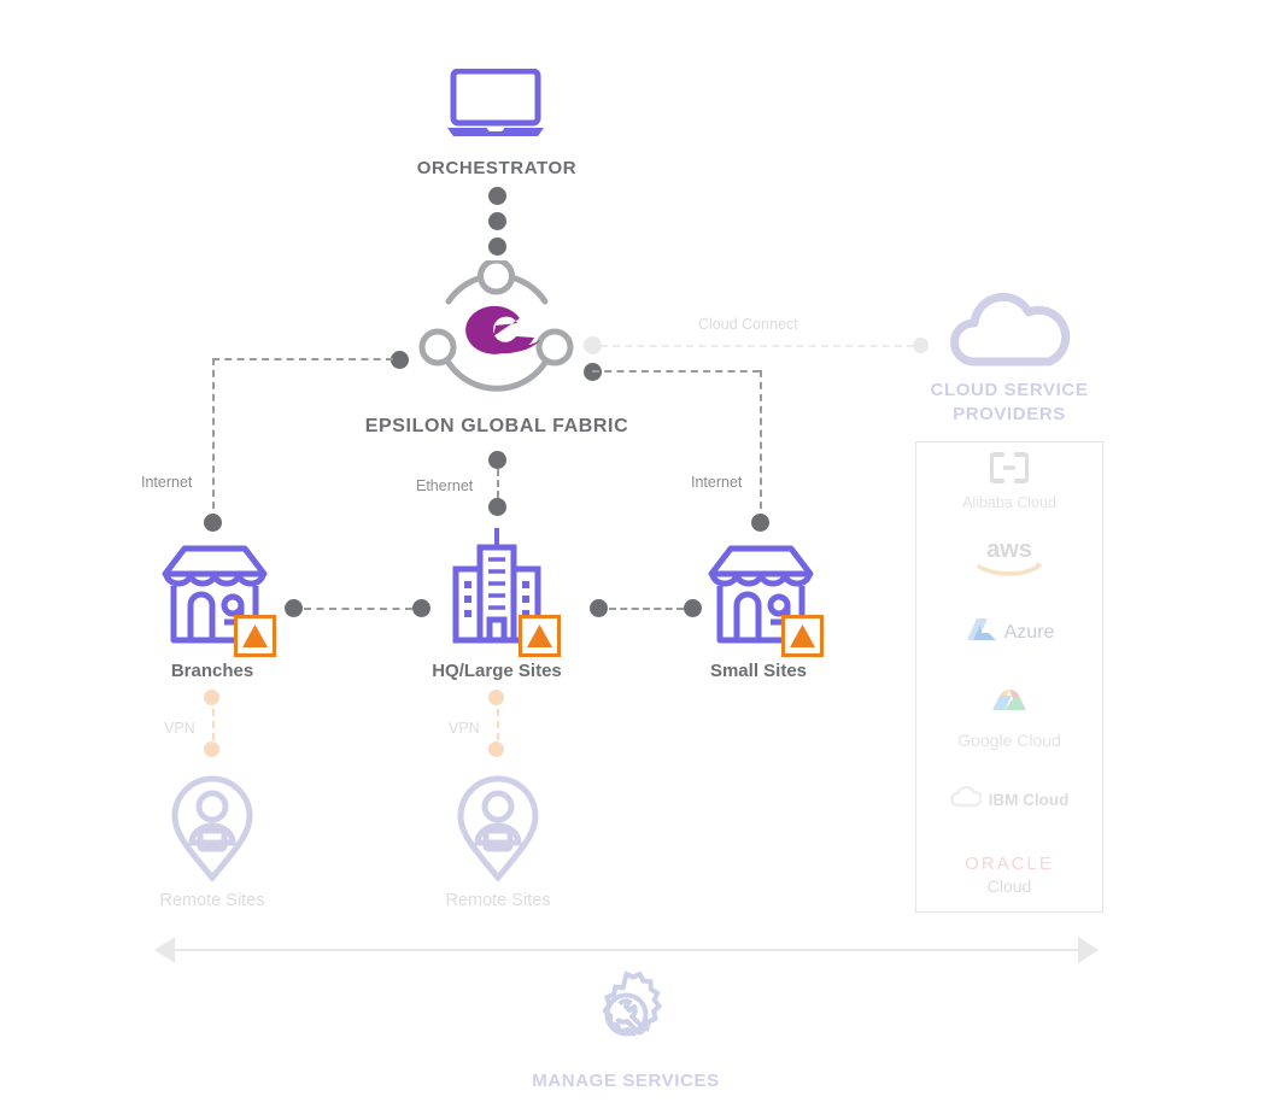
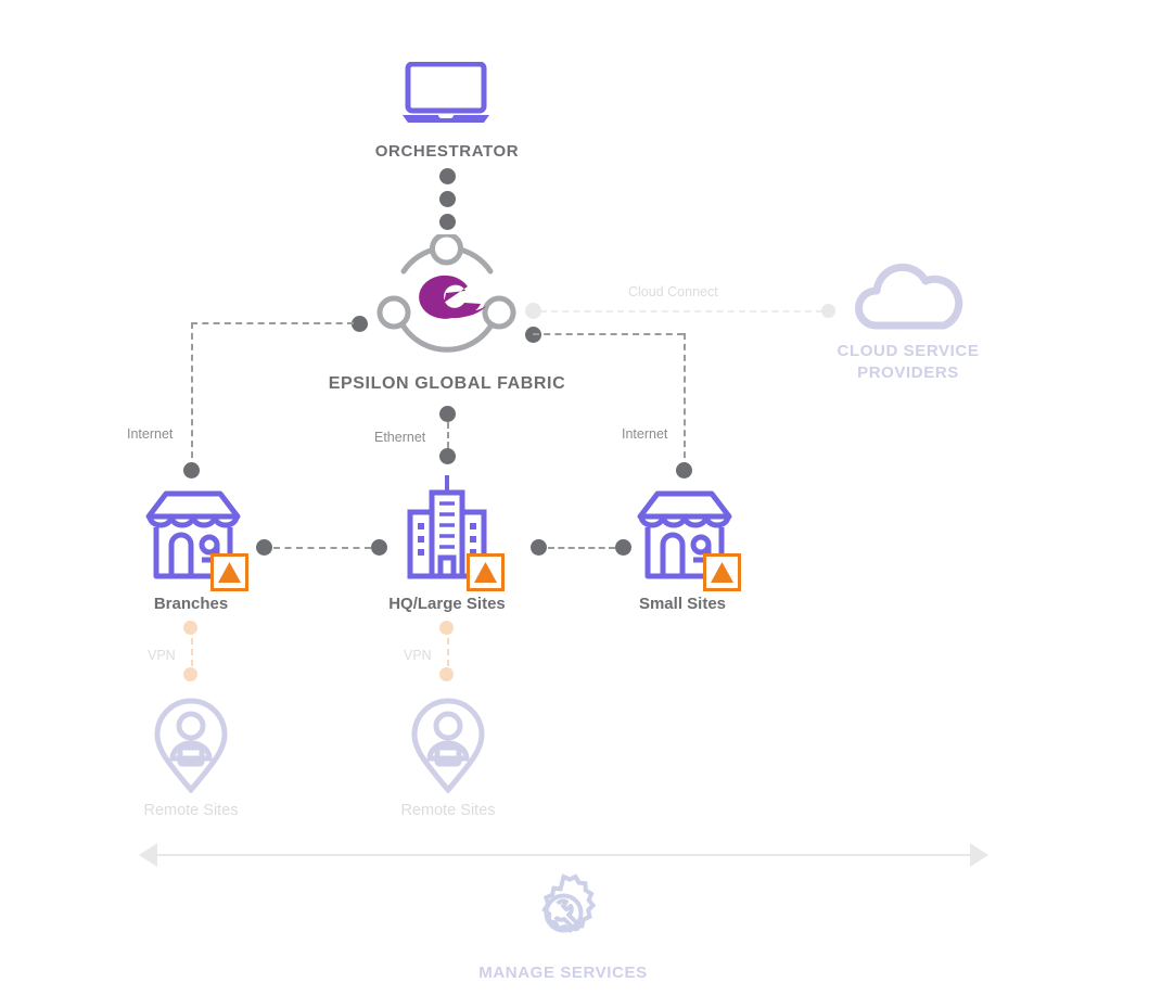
  ORCHESTRATOR
  EPSILON GLOBAL FABRIC
  CLOUD SERVICE
  PROVIDERS
  Cloud Connect
  Internet
  Ethernet
  Internet
  Branches
  HQ/Large Sites
  Small Sites
  VPN
  VPN
  Remote Sites
  Remote Sites
- Alibaba Cloud
- aws
- Azure
- Google Cloud
- IBM Cloud
- ORACLE
- Cloud
  MANAGE SERVICES
